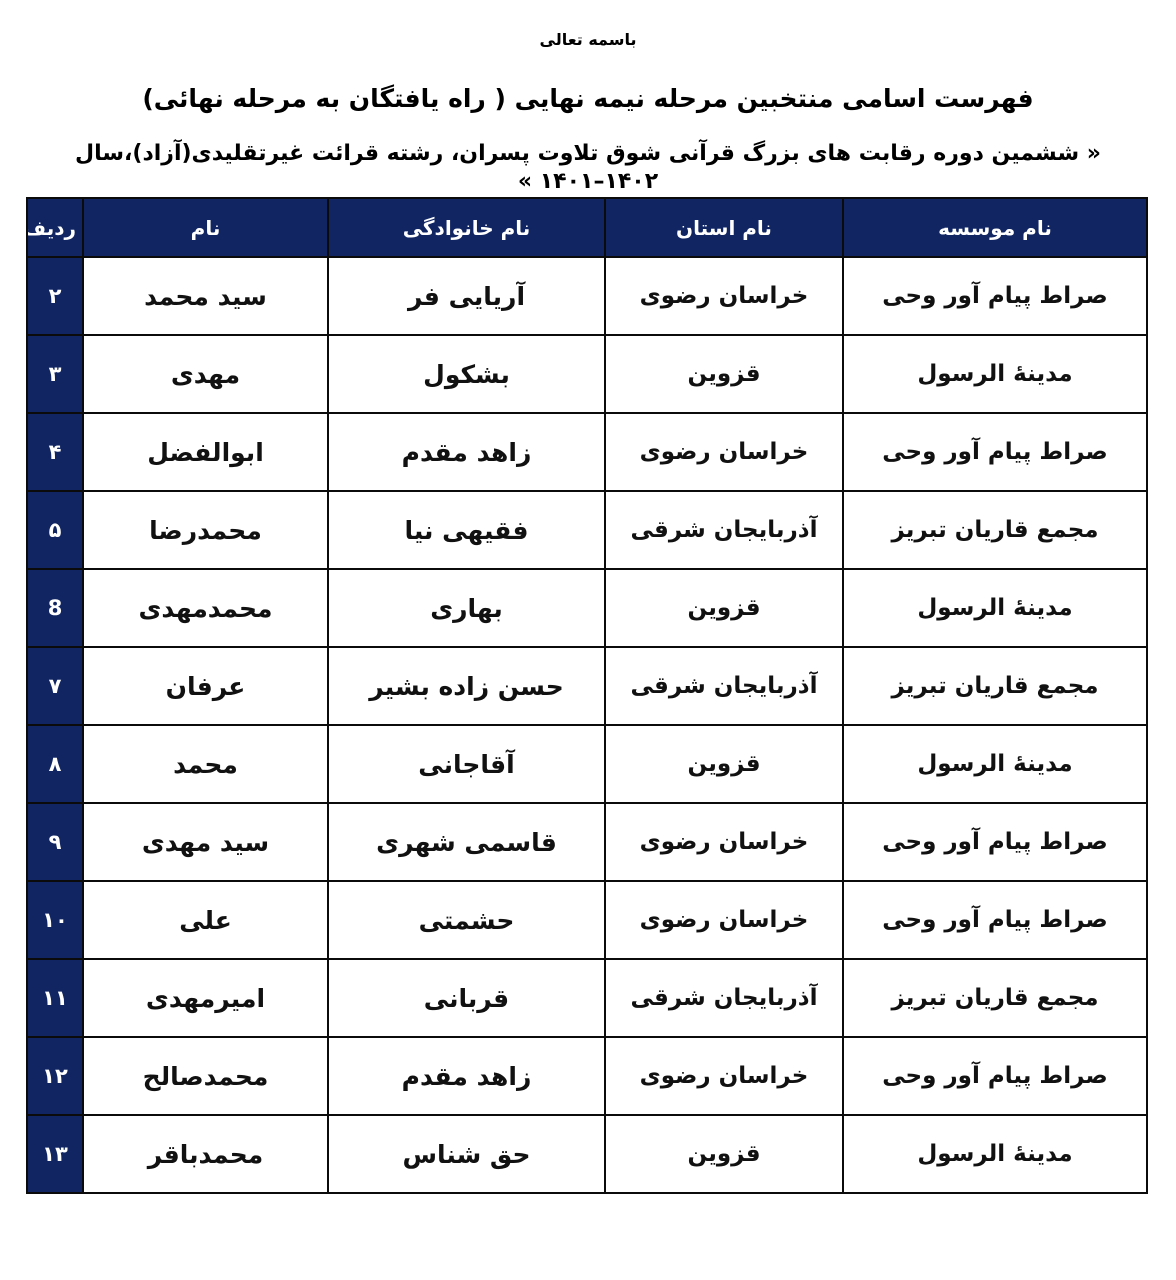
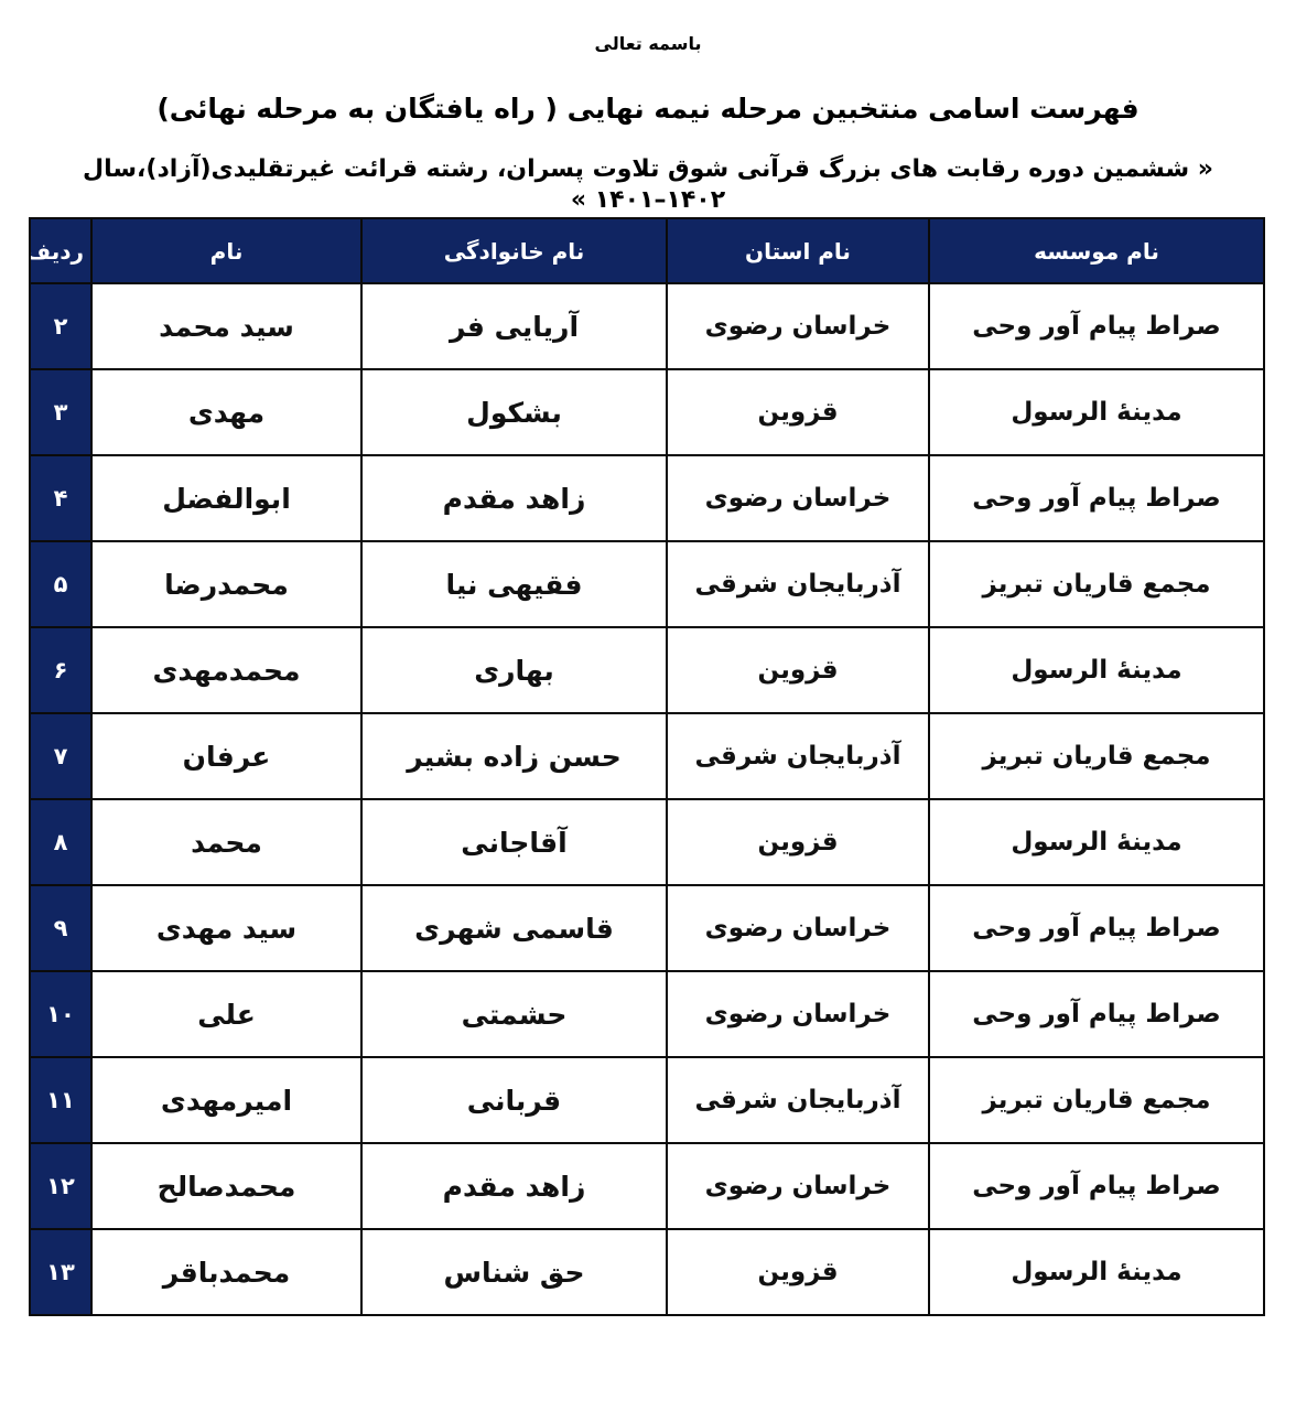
  باسمه تعالی
  فهرست اسامی منتخبین مرحله نیمه نهایی ( راه یافتگان به مرحله نهائی)
  « ششمین دوره رقابت های بزرگ قرآنی شوق تلاوت پسران، رشته قرائت غیرتقلیدی(آزاد)،سال ۱۴۰۲–۱۴۰۱ »
  نام موسسه	نام استان	نام خانوادگی	نام	ردیف
  صراط پیام آور وحی	خراسان رضوی	آریایی فر	سید محمد	۲
  مدینۀ الرسول	قزوین	بشکول	مهدی	۳
  صراط پیام آور وحی	خراسان رضوی	زاهد مقدم	ابوالفضل	۴
  مجمع قاریان تبریز	آذربایجان شرقی	فقیهی نیا	محمدرضا	۵
- مدینۀ الرسول	قزوین	بهاری	محمدمهدی	8
+ مدینۀ الرسول	قزوین	بهاری	محمدمهدی	۶
  مجمع قاریان تبریز	آذربایجان شرقی	حسن زاده بشیر	عرفان	۷
  مدینۀ الرسول	قزوین	آقاجانی	محمد	۸
  صراط پیام آور وحی	خراسان رضوی	قاسمی شهری	سید مهدی	۹
  صراط پیام آور وحی	خراسان رضوی	حشمتی	علی	۱۰
  مجمع قاریان تبریز	آذربایجان شرقی	قربانی	امیرمهدی	۱۱
  صراط پیام آور وحی	خراسان رضوی	زاهد مقدم	محمدصالح	۱۲
  مدینۀ الرسول	قزوین	حق شناس	محمدباقر	۱۳
